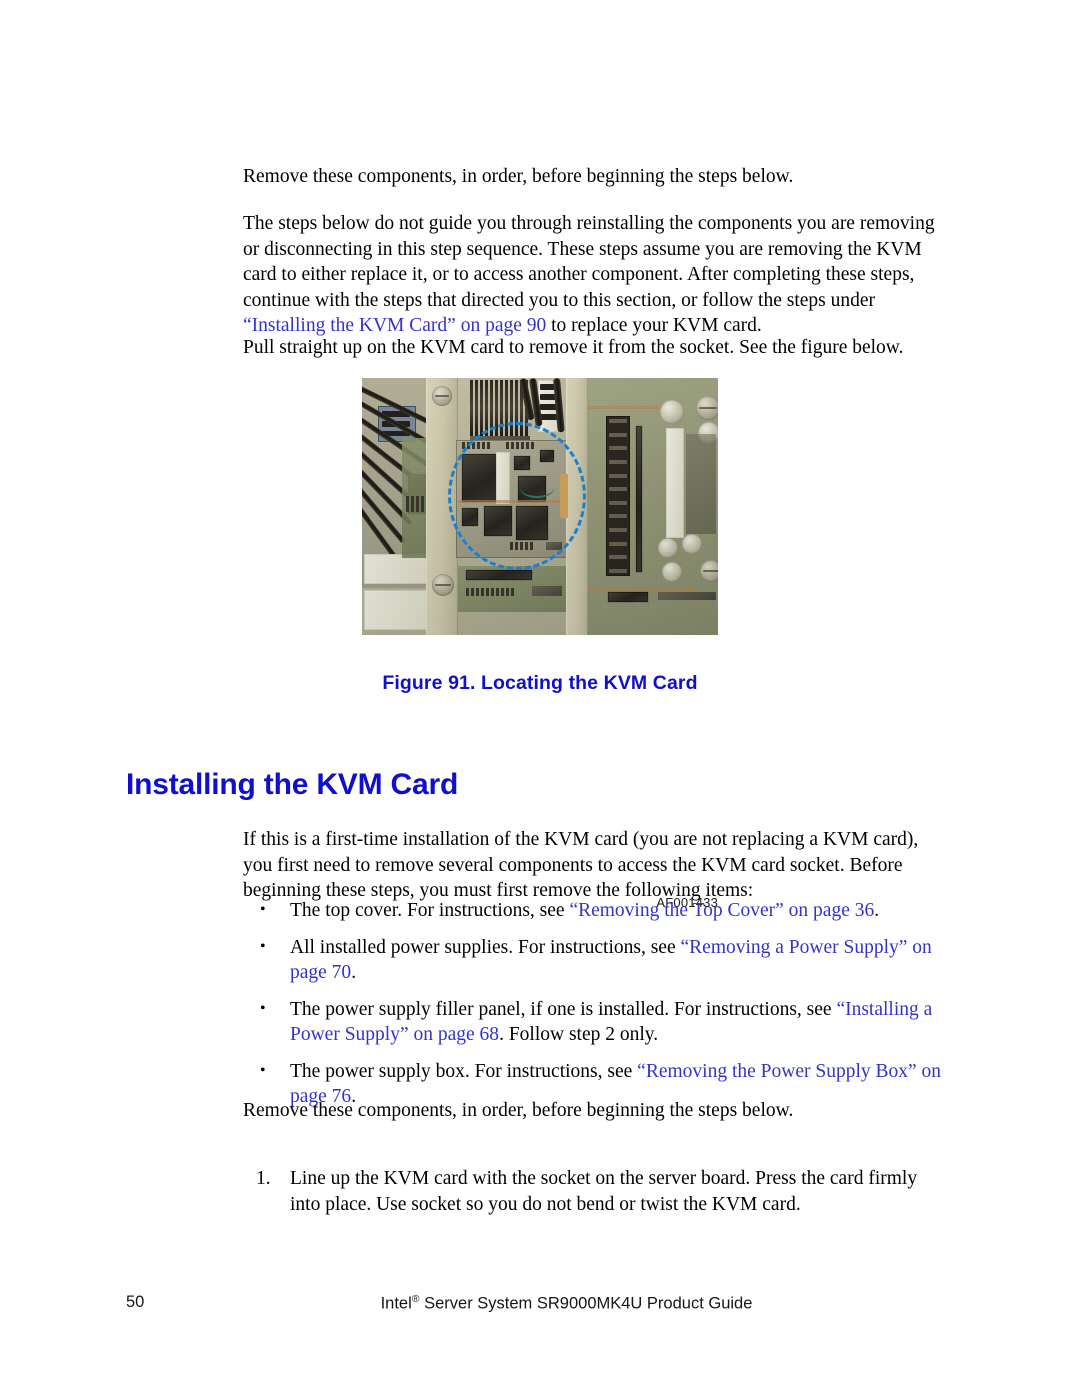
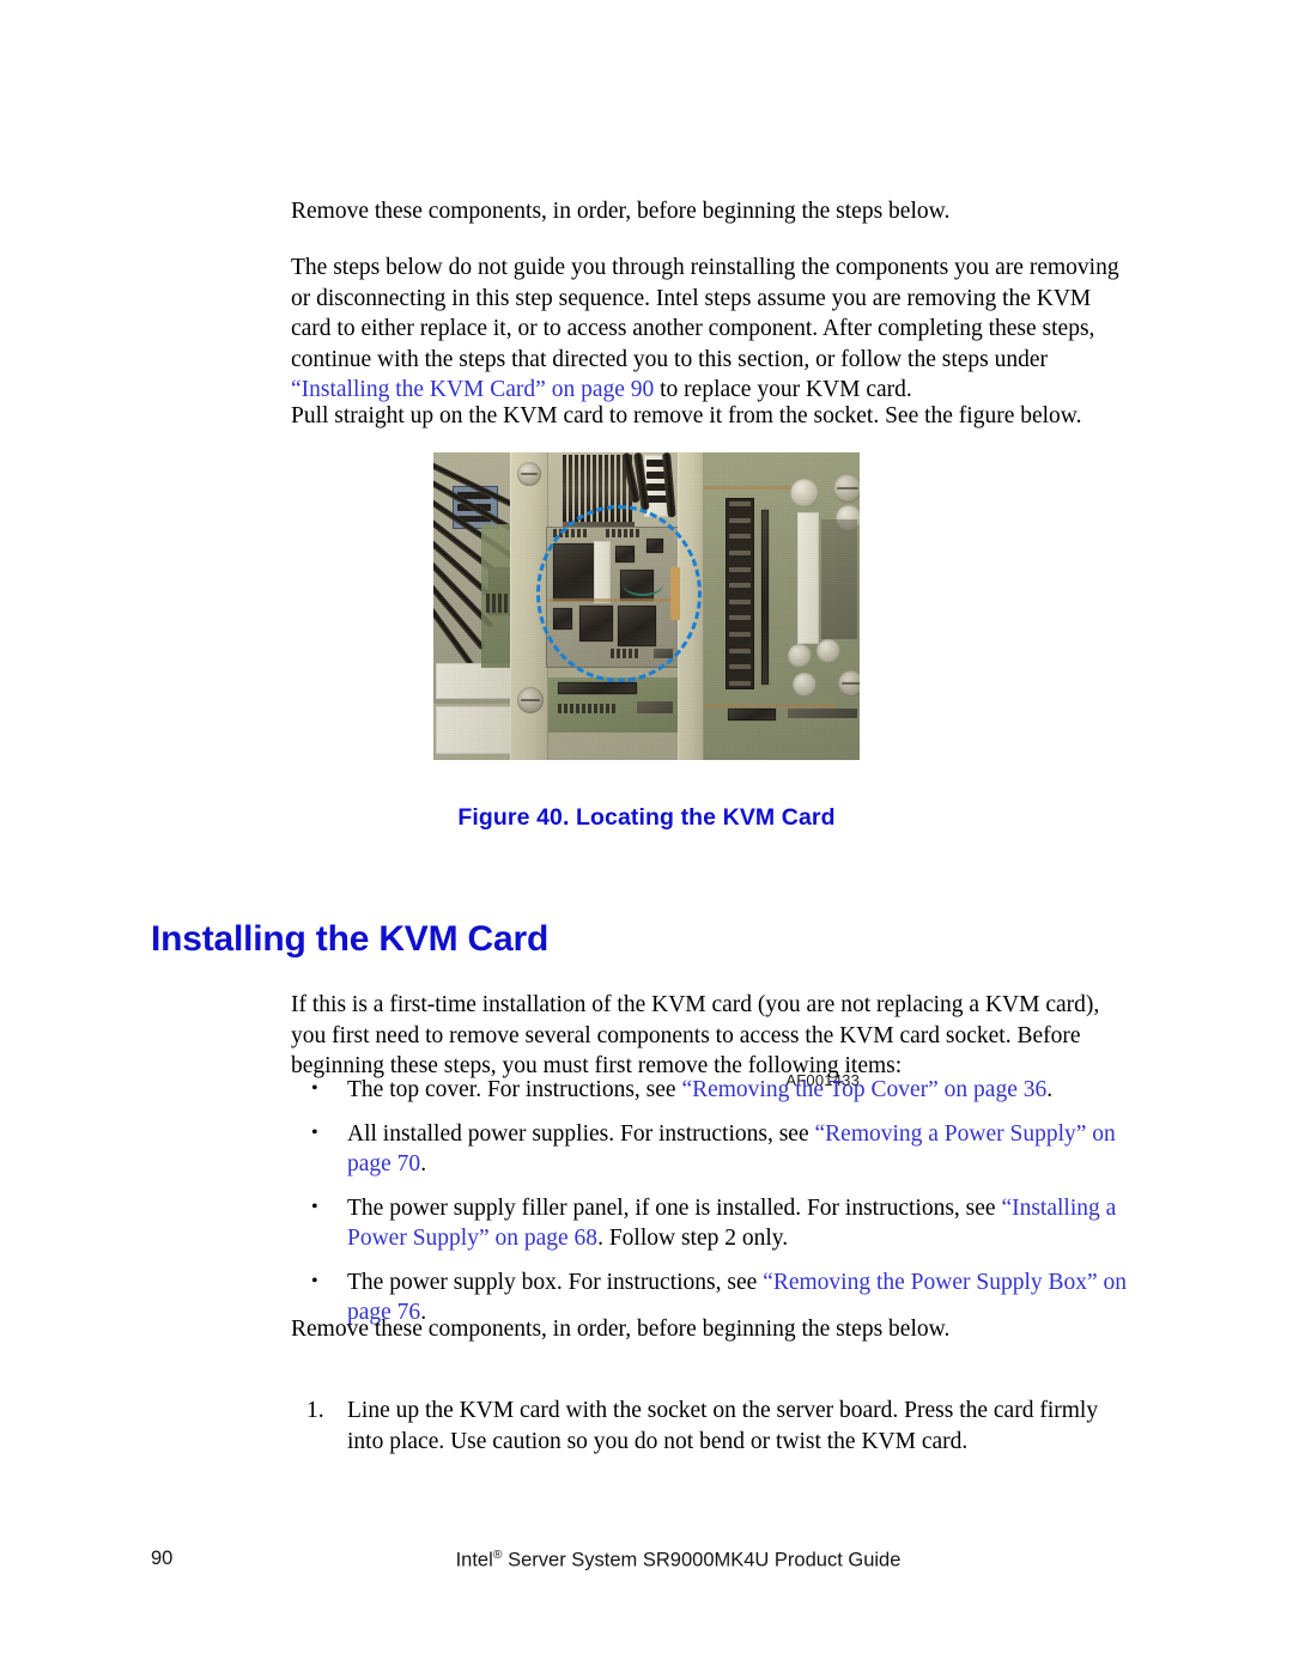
  Remove these components, in order, before beginning the steps below.
- The steps below do not guide you through reinstalling the components you are removing or disconnecting in this step sequence. These steps assume you are removing the KVM card to either replace it, or to access another component. After completing these steps, continue with the steps that directed you to this section, or follow the steps under “Installing the KVM Card” on page 90 to replace your KVM card.
+ The steps below do not guide you through reinstalling the components you are removing or disconnecting in this step sequence. Intel steps assume you are removing the KVM card to either replace it, or to access another component. After completing these steps, continue with the steps that directed you to this section, or follow the steps under “Installing the KVM Card” on page 90 to replace your KVM card.
  Pull straight up on the KVM card to remove it from the socket. See the figure below.
  AF001433
- Figure 91. Locating the KVM Card
+ Figure 40. Locating the KVM Card
  Installing the KVM Card
  If this is a first-time installation of the KVM card (you are not replacing a KVM card), you first need to remove several components to access the KVM card socket. Before beginning these steps, you must first remove the following items:
  The top cover. For instructions, see “Removing the Top Cover” on page 36.
  All installed power supplies. For instructions, see “Removing a Power Supply” on page 70.
  The power supply filler panel, if one is installed. For instructions, see “Installing a Power Supply” on page 68. Follow step 2 only.
  The power supply box. For instructions, see “Removing the Power Supply Box” on page 76.
  Remove these components, in order, before beginning the steps below.
- Line up the KVM card with the socket on the server board. Press the card firmly into place. Use socket so you do not bend or twist the KVM card.
+ Line up the KVM card with the socket on the server board. Press the card firmly into place. Use caution so you do not bend or twist the KVM card.
- 50
+ 90
  Intel® Server System SR9000MK4U Product Guide
